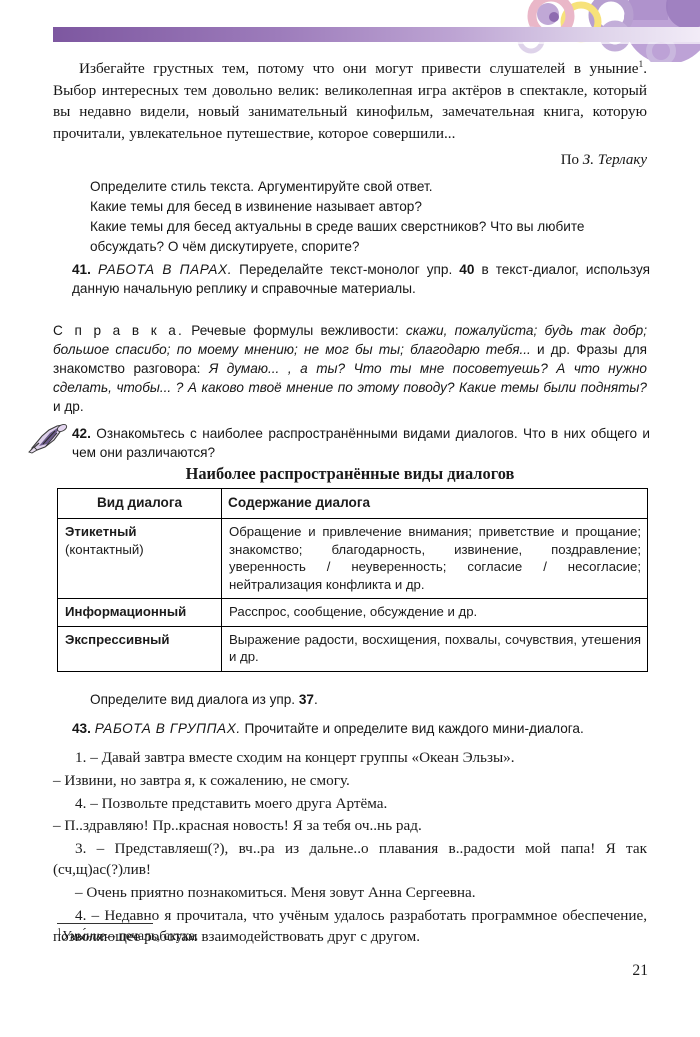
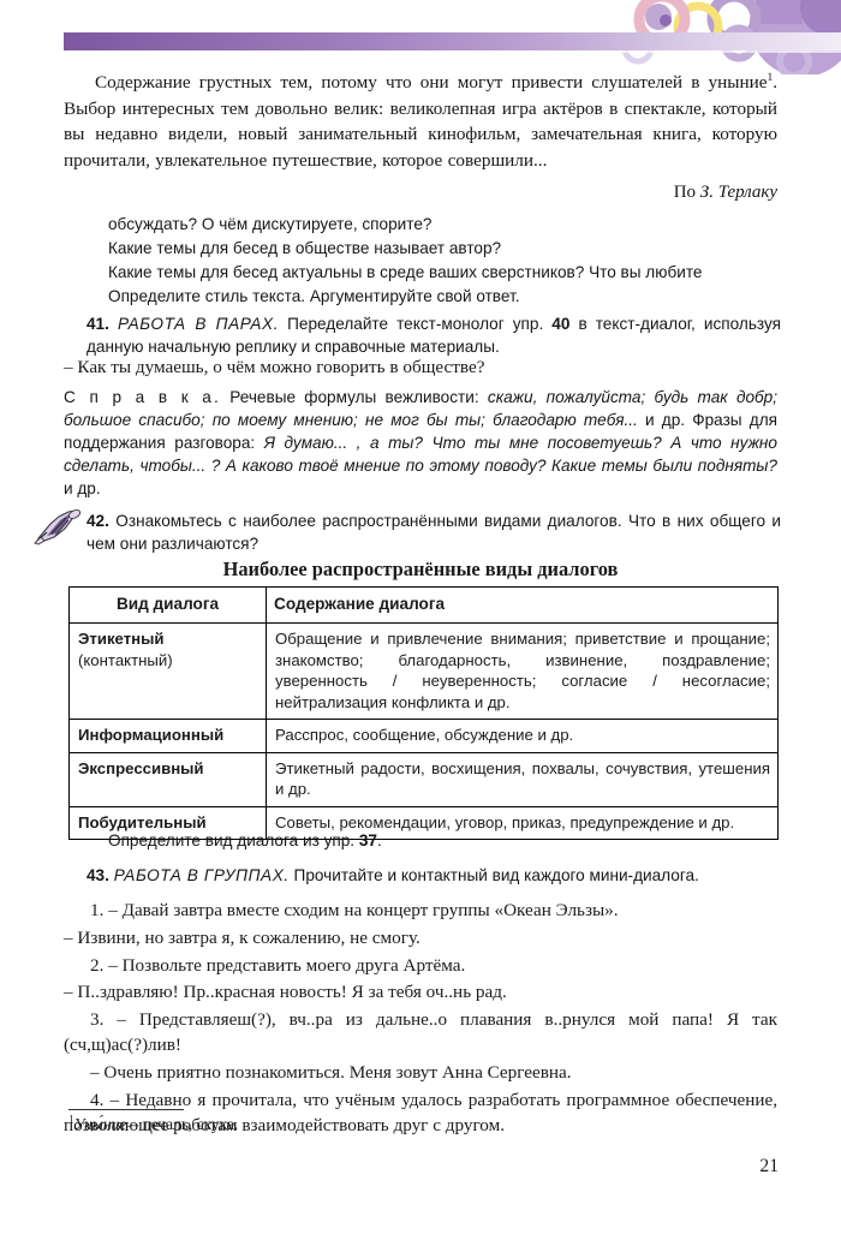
- Избегайте грустных тем, потому что они могут привести слушателей в уныние1. Выбор интересных тем довольно велик: великолепная игра актёров в спектакле, который вы недавно видели, новый занимательный кинофильм, замечательная книга, которую прочитали, увлекательное путешествие, которое совершили...
+ Содержание грустных тем, потому что они могут привести слушателей в уныние1. Выбор интересных тем довольно велик: великолепная игра актёров в спектакле, который вы недавно видели, новый занимательный кинофильм, замечательная книга, которую прочитали, увлекательное путешествие, которое совершили...
  По З. Терлаку
- Определите стиль текста. Аргументируйте свой ответ.
+ обсуждать? О чём дискутируете, спорите?
- Какие темы для бесед в извинение называет автор?
+ Какие темы для бесед в обществе называет автор?
  Какие темы для бесед актуальны в среде ваших сверстников? Что вы любите
- обсуждать? О чём дискутируете, спорите?
+ Определите стиль текста. Аргументируйте свой ответ.
  41. РАБОТА В ПАРАХ. Переделайте текст-монолог упр. 40 в текст-диалог, используя данную начальную реплику и справочные материалы.
+ – Как ты думаешь, о чём можно говорить в обществе?
- С п р а в к а. Речевые формулы вежливости: скажи, пожалуйста; будь так добр; большое спасибо; по моему мнению; не мог бы ты; благодарю тебя... и др. Фразы для знакомство разговора: Я думаю... , а ты? Что ты мне посоветуешь? А что нужно сделать, чтобы... ? А каково твоё мнение по этому поводу? Какие темы были подняты? и др.
+ С п р а в к а. Речевые формулы вежливости: скажи, пожалуйста; будь так добр; большое спасибо; по моему мнению; не мог бы ты; благодарю тебя... и др. Фразы для поддержания разговора: Я думаю... , а ты? Что ты мне посоветуешь? А что нужно сделать, чтобы... ? А каково твоё мнение по этому поводу? Какие темы были подняты? и др.
  42. Ознакомьтесь с наиболее распространёнными видами диалогов. Что в них общего и чем они различаются?
  Наиболее распространённые виды диалогов
  Вид диалога	Содержание диалога
  Этикетный (контактный)	Обращение и привлечение внимания; приветствие и прощание; знакомство; благодарность, извинение, поздравление; уверенность / неуверенность; согласие / несогласие; нейтрализация конфликта и др.
  Информационный	Расспрос, сообщение, обсуждение и др.
- Экспрессивный	Выражение радости, восхищения, похвалы, сочувствия, утешения и др.
+ Экспрессивный	Этикетный радости, восхищения, похвалы, сочувствия, утешения и др.
+ Побудительный	Советы, рекомендации, уговор, приказ, предупреждение и др.
  Определите вид диалога из упр. 37.
- 43. РАБОТА В ГРУППАХ. Прочитайте и определите вид каждого мини-диалога.
+ 43. РАБОТА В ГРУППАХ. Прочитайте и контактный вид каждого мини-диалога.
  1. – Давай завтра вместе сходим на концерт группы «Океан Эльзы».
  – Извини, но завтра я, к сожалению, не смогу.
- 4. – Позвольте представить моего друга Артёма.
+ 2. – Позвольте представить моего друга Артёма.
  – П..здравляю! Пр..красная новость! Я за тебя оч..нь рад.
- 3. – Представляеш(?), вч..ра из дальне..о плавания в..радости мой папа! Я так (сч,щ)ас(?)лив!
+ 3. – Представляеш(?), вч..ра из дальне..о плавания в..рнулся мой папа! Я так (сч,щ)ас(?)лив!
  – Очень приятно познакомиться. Меня зовут Анна Сергеевна.
  4. – Недавно я прочитала, что учёным удалось разработать программное обеспечение, позволяющее роботам взаимодействовать друг с другом.
  1Уны́ние – печаль, скука.
  21
